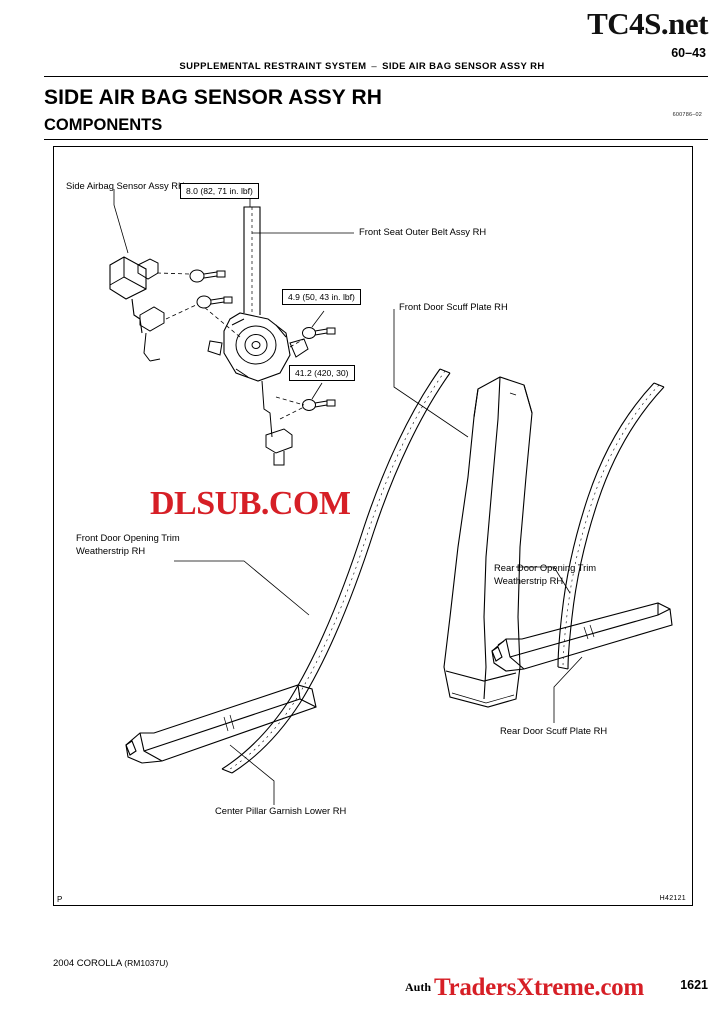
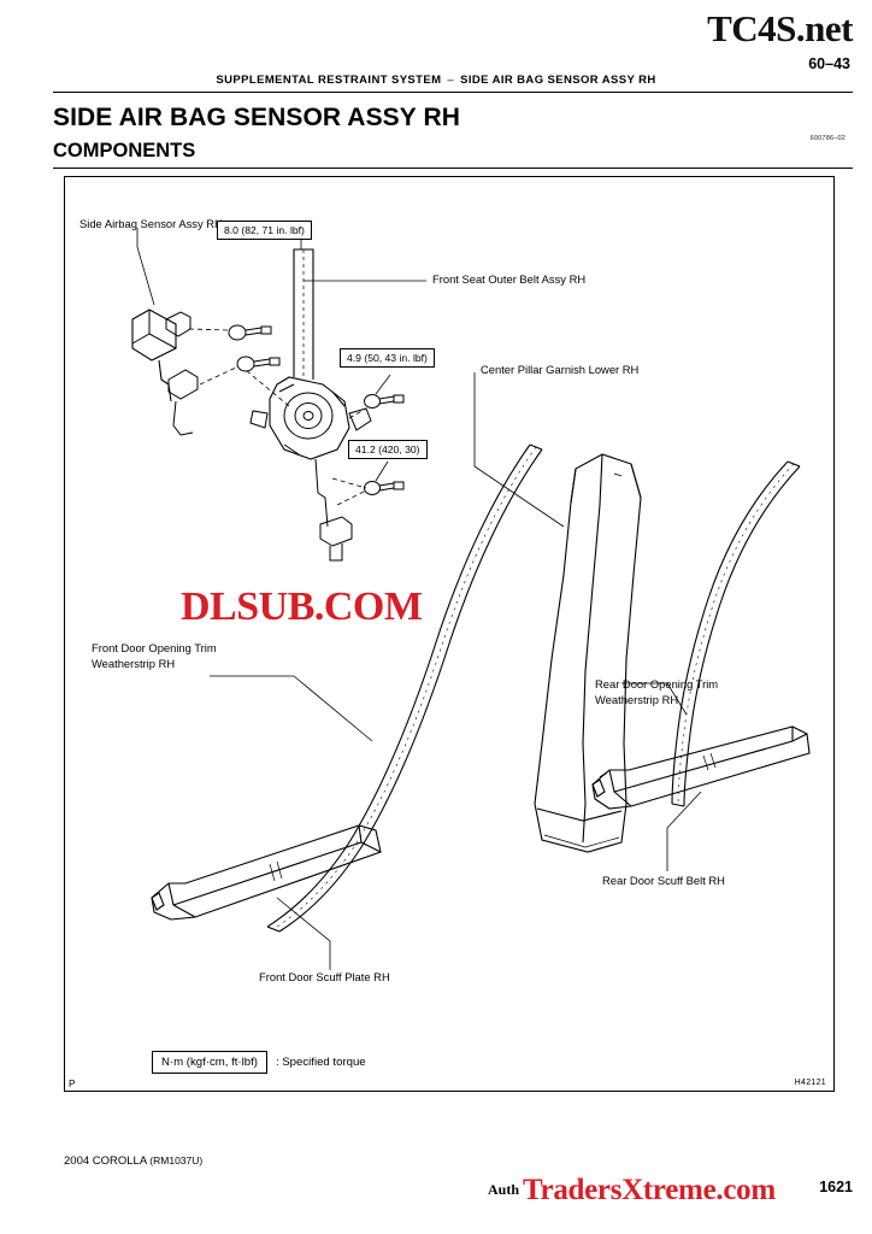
  TC4S.net
  60–43
  SUPPLEMENTAL RESTRAINT SYSTEM – SIDE AIR BAG SENSOR ASSY RH
  SIDE AIR BAG SENSOR ASSY RH
  COMPONENTS
  Side Airbag Sensor Assy R
  Front Seat Outer Belt Assy RH
- Front Door Scuff Plate RH
+ Center Pillar Garnish Lower RH
  Front Door Opening Trim
  Weatherstrip RH
  Rear Door Opening Trim
  Weatherstrip RH
- Rear Door Scuff Plate RH
+ Rear Door Scuff Belt RH
- Center Pillar Garnish Lower RH
+ Front Door Scuff Plate RH
  8.0 (82, 71 in. lbf)
  4.9 (50, 43 in. lbf)
  41.2 (420, 30)
+ N·m (kgf·cm, ft·lbf)
+ : Specified torque
  P
  DLSUB.COM
  2004 COROLLA (RM1037U)
  Auth
  TradersXtreme.com
  1621
